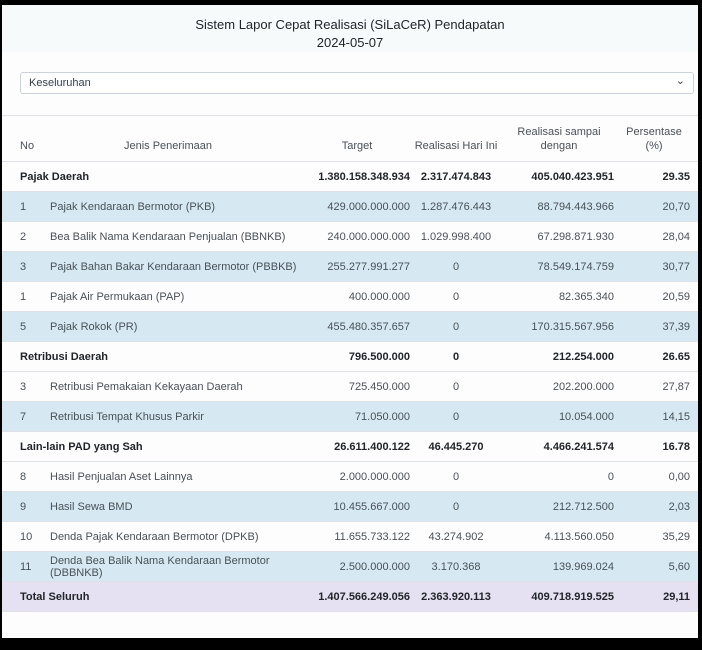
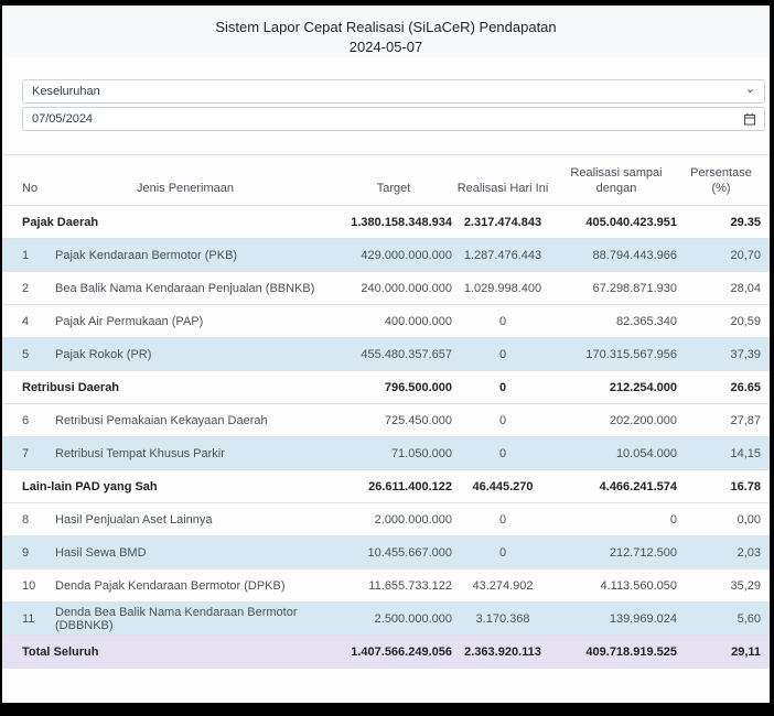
  Sistem Lapor Cepat Realisasi (SiLaCeR) Pendapatan
  2024-05-07
  Keseluruhan
  ⌄
+ 07/05/2024
  No	Jenis Penerimaan	Target	Realisasi Hari Ini	Realisasi sampai dengan	Persentase (%)
  Pajak Daerah	1.380.158.348.934	2.317.474.843	405.040.423.951	29.35
  1	Pajak Kendaraan Bermotor (PKB)	429.000.000.000	1.287.476.443	88.794.443.966	20,70
  2	Bea Balik Nama Kendaraan Penjualan (BBNKB)	240.000.000.000	1.029.998.400	67.298.871.930	28,04
- 3	Pajak Bahan Bakar Kendaraan Bermotor (PBBKB)	255.277.991.277	0	78.549.174.759	30,77
- 1	Pajak Air Permukaan (PAP)	400.000.000	0	82.365.340	20,59
+ 4	Pajak Air Permukaan (PAP)	400.000.000	0	82.365.340	20,59
  5	Pajak Rokok (PR)	455.480.357.657	0	170.315.567.956	37,39
  Retribusi Daerah	796.500.000	0	212.254.000	26.65
- 3	Retribusi Pemakaian Kekayaan Daerah	725.450.000	0	202.200.000	27,87
+ 6	Retribusi Pemakaian Kekayaan Daerah	725.450.000	0	202.200.000	27,87
  7	Retribusi Tempat Khusus Parkir	71.050.000	0	10.054.000	14,15
  Lain-lain PAD yang Sah	26.611.400.122	46.445.270	4.466.241.574	16.78
  8	Hasil Penjualan Aset Lainnya	2.000.000.000	0	0	0,00
  9	Hasil Sewa BMD	10.455.667.000	0	212.712.500	2,03
  10	Denda Pajak Kendaraan Bermotor (DPKB)	11.655.733.122	43.274.902	4.113.560.050	35,29
  11	Denda Bea Balik Nama Kendaraan Bermotor (DBBNKB)	2.500.000.000	3.170.368	139.969.024	5,60
  Total Seluruh	1.407.566.249.056	2.363.920.113	409.718.919.525	29,11
